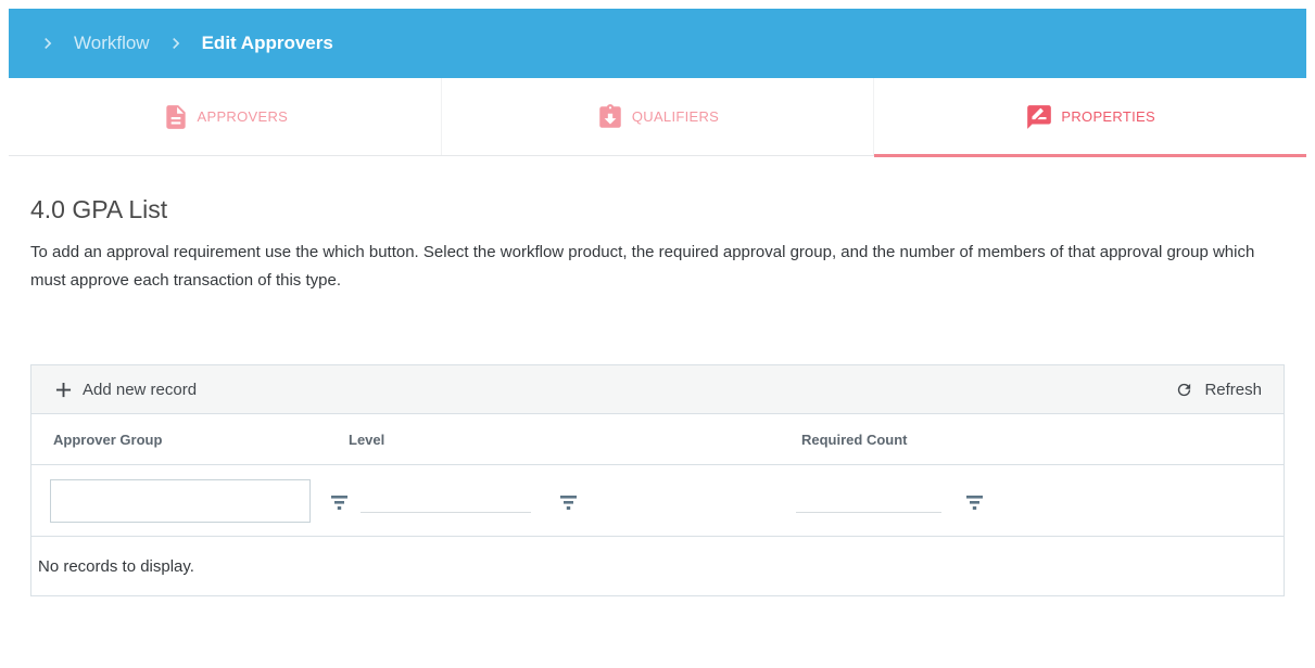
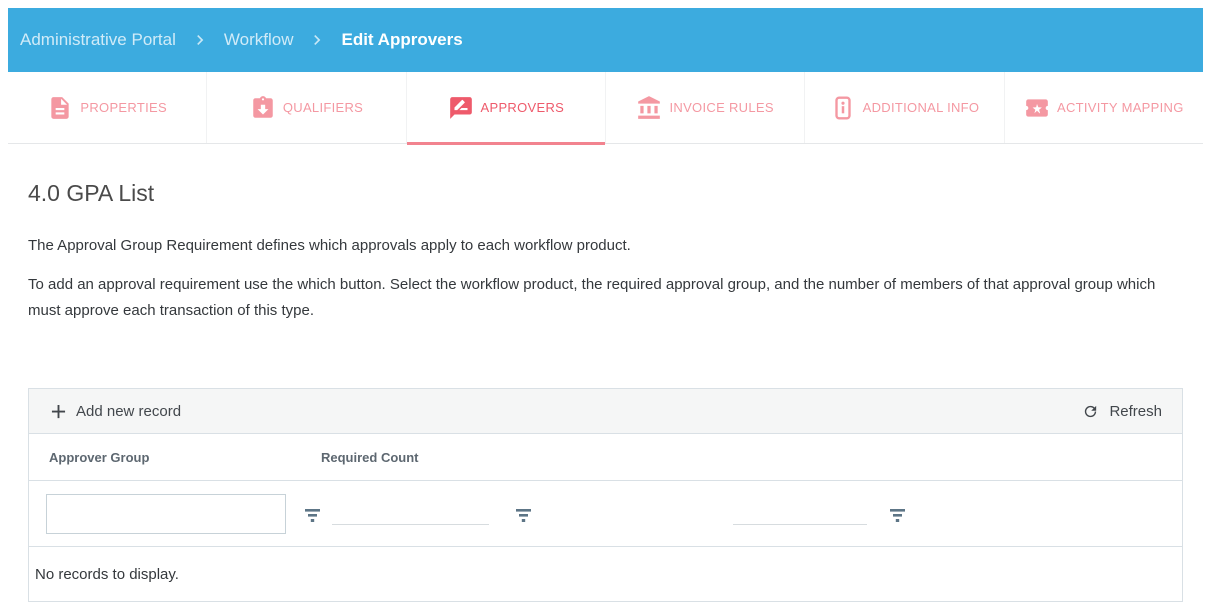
+ Administrative Portal
  Workflow
  Edit Approvers
- APPROVERS
+ PROPERTIES
  QUALIFIERS
- PROPERTIES
+ APPROVERS
+ INVOICE RULES
+ ADDITIONAL INFO
+ ACTIVITY MAPPING
  4.0 GPA List
+ The Approval Group Requirement defines which approvals apply to each workflow product.
  To add an approval requirement use the which button. Select the workflow product, the required approval group, and the number of members of that approval group which must approve each transaction of this type.
  Add new record
  Refresh
  Approver Group
- Level
  Required Count
  No records to display.
